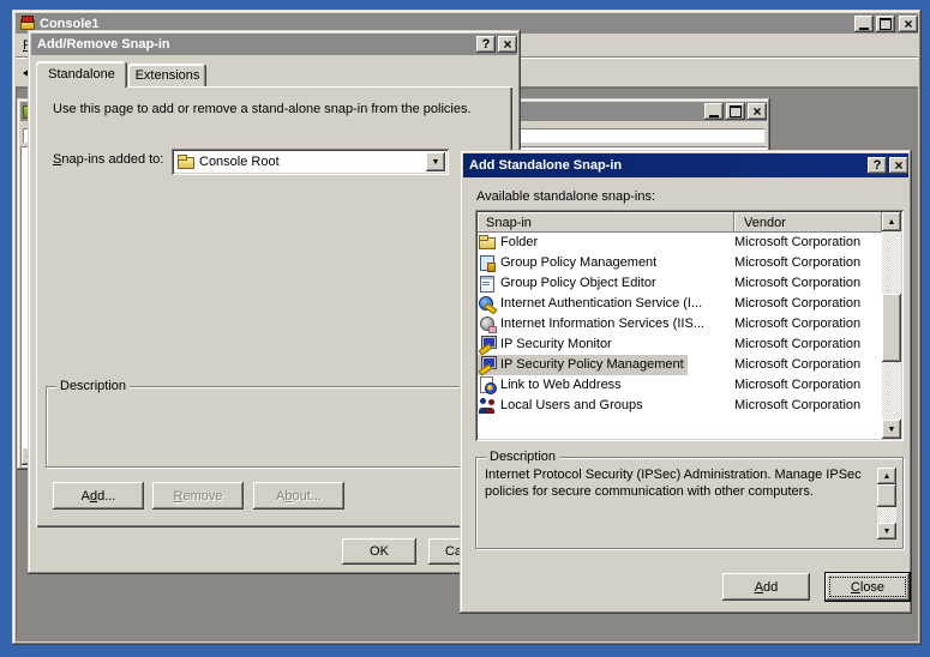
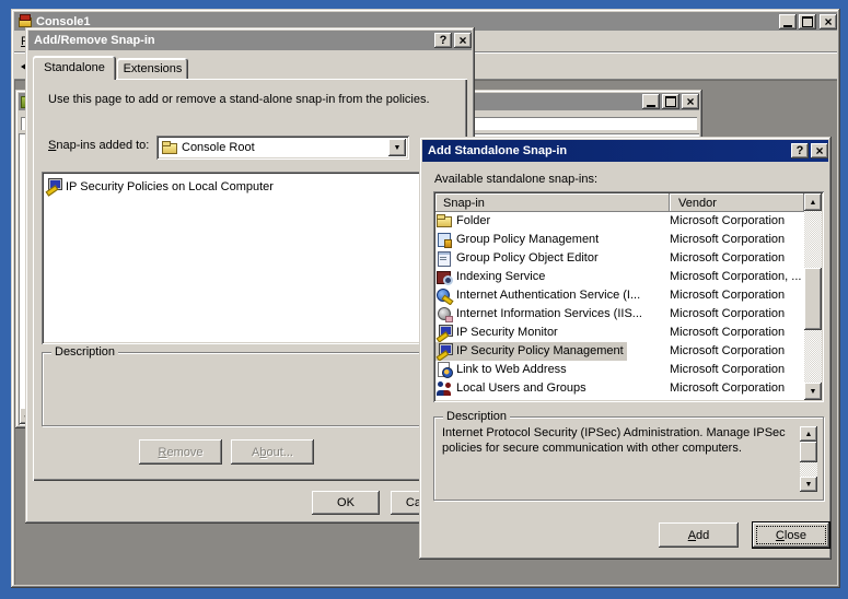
  Console1
  ×
  ×
  Add/Remove Snap-in
  ?
  ×
  Standalone
  Extensions
  Use this page to add or remove a stand-alone snap-in from the policies.
  Snap-ins added to:
  Console Root
+ IP Security Policies on Local Computer
  Description
- Add...
  Remove
  About...
  OK
  Add Standalone Snap-in
  ?
  ×
  Available standalone snap-ins:
  Snap-in
  Vendor
  Folder
  Microsoft Corporation
  Group Policy Management
  Microsoft Corporation
  Group Policy Object Editor
  Microsoft Corporation
+ Indexing Service
+ Microsoft Corporation, ...
  Internet Authentication Service (I...
  Microsoft Corporation
  Internet Information Services (IIS...
  Microsoft Corporation
  IP Security Monitor
  Microsoft Corporation
  IP Security Policy Management
  Microsoft Corporation
  Link to Web Address
  Microsoft Corporation
  Local Users and Groups
  Microsoft Corporation
  Description
  Internet Protocol Security (IPSec) Administration. Manage IPSec policies for secure communication with other computers.
  Add
  Close
